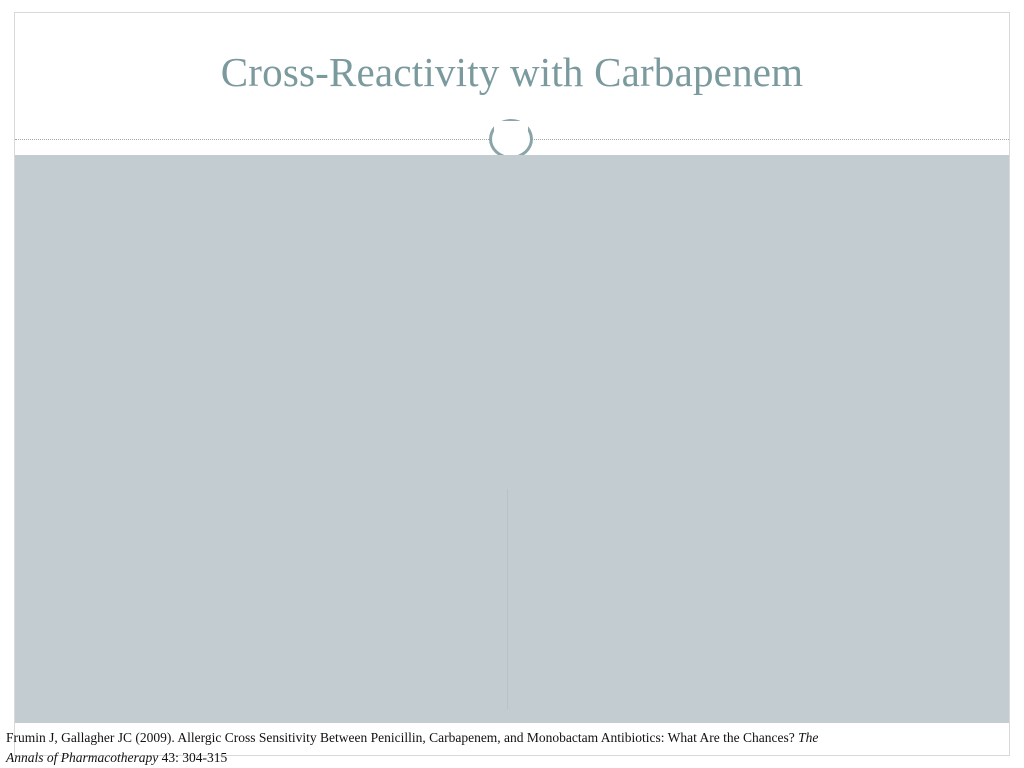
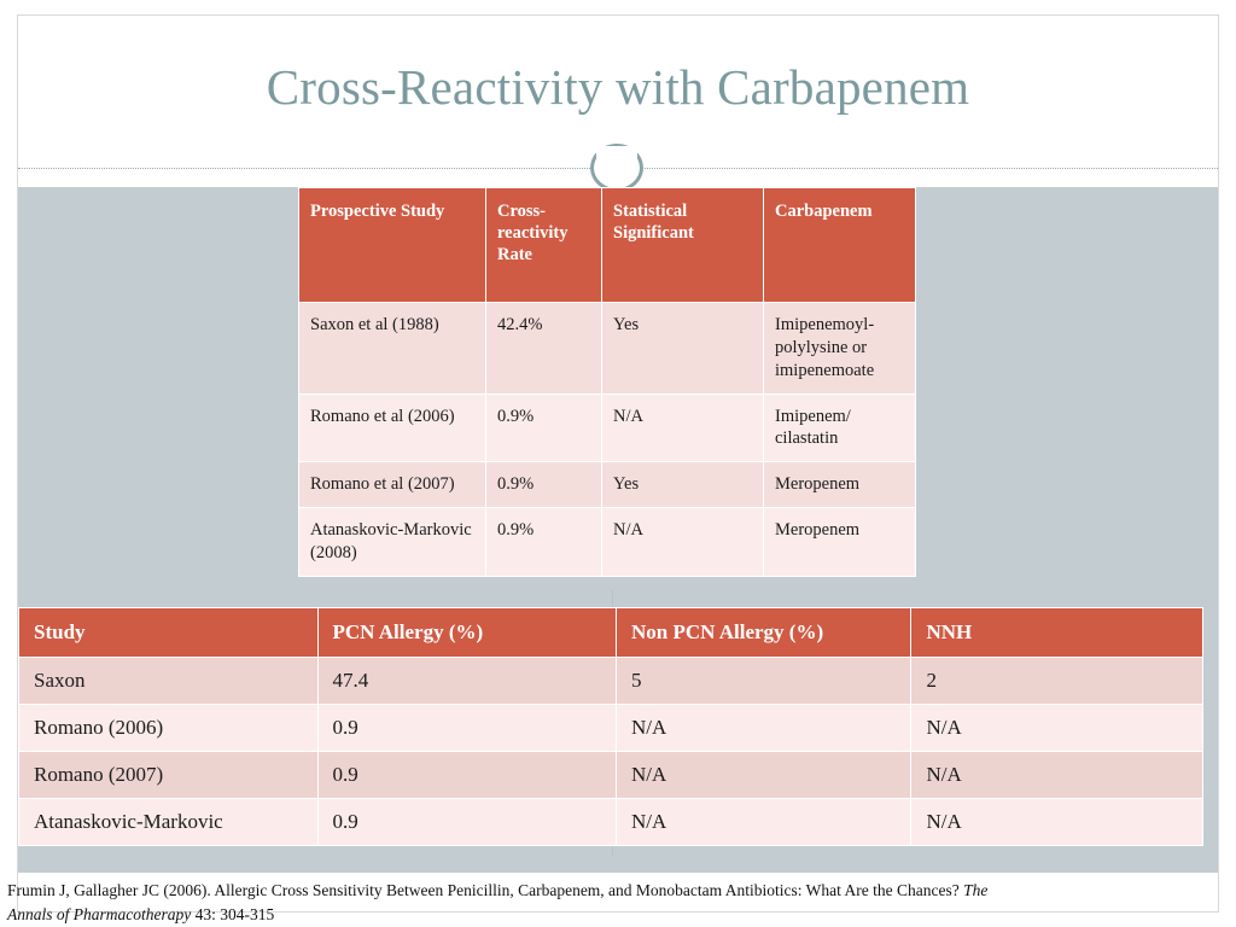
  Cross-Reactivity with Carbapenem
+ Prospective Study	Cross-reactivity Rate	Statistical Significant	Carbapenem
+ Saxon et al (1988)	42.4%	Yes	Imipenemoyl-polylysine or imipenemoate
+ Romano et al (2006)	0.9%	N/A	Imipenem/ cilastatin
+ Romano et al (2007)	0.9%	Yes	Meropenem
+ Atanaskovic-Markovic (2008)	0.9%	N/A	Meropenem
+ Study	PCN Allergy (%)	Non PCN Allergy (%)	NNH
+ Saxon	47.4	5	2
+ Romano (2006)	0.9	N/A	N/A
+ Romano (2007)	0.9	N/A	N/A
+ Atanaskovic-Markovic	0.9	N/A	N/A
- Frumin J, Gallagher JC (2009). Allergic Cross Sensitivity Between Penicillin, Carbapenem, and Monobactam Antibiotics: What Are the Chances? The
+ Frumin J, Gallagher JC (2006). Allergic Cross Sensitivity Between Penicillin, Carbapenem, and Monobactam Antibiotics: What Are the Chances? The
  Annals of Pharmacotherapy 43: 304-315
